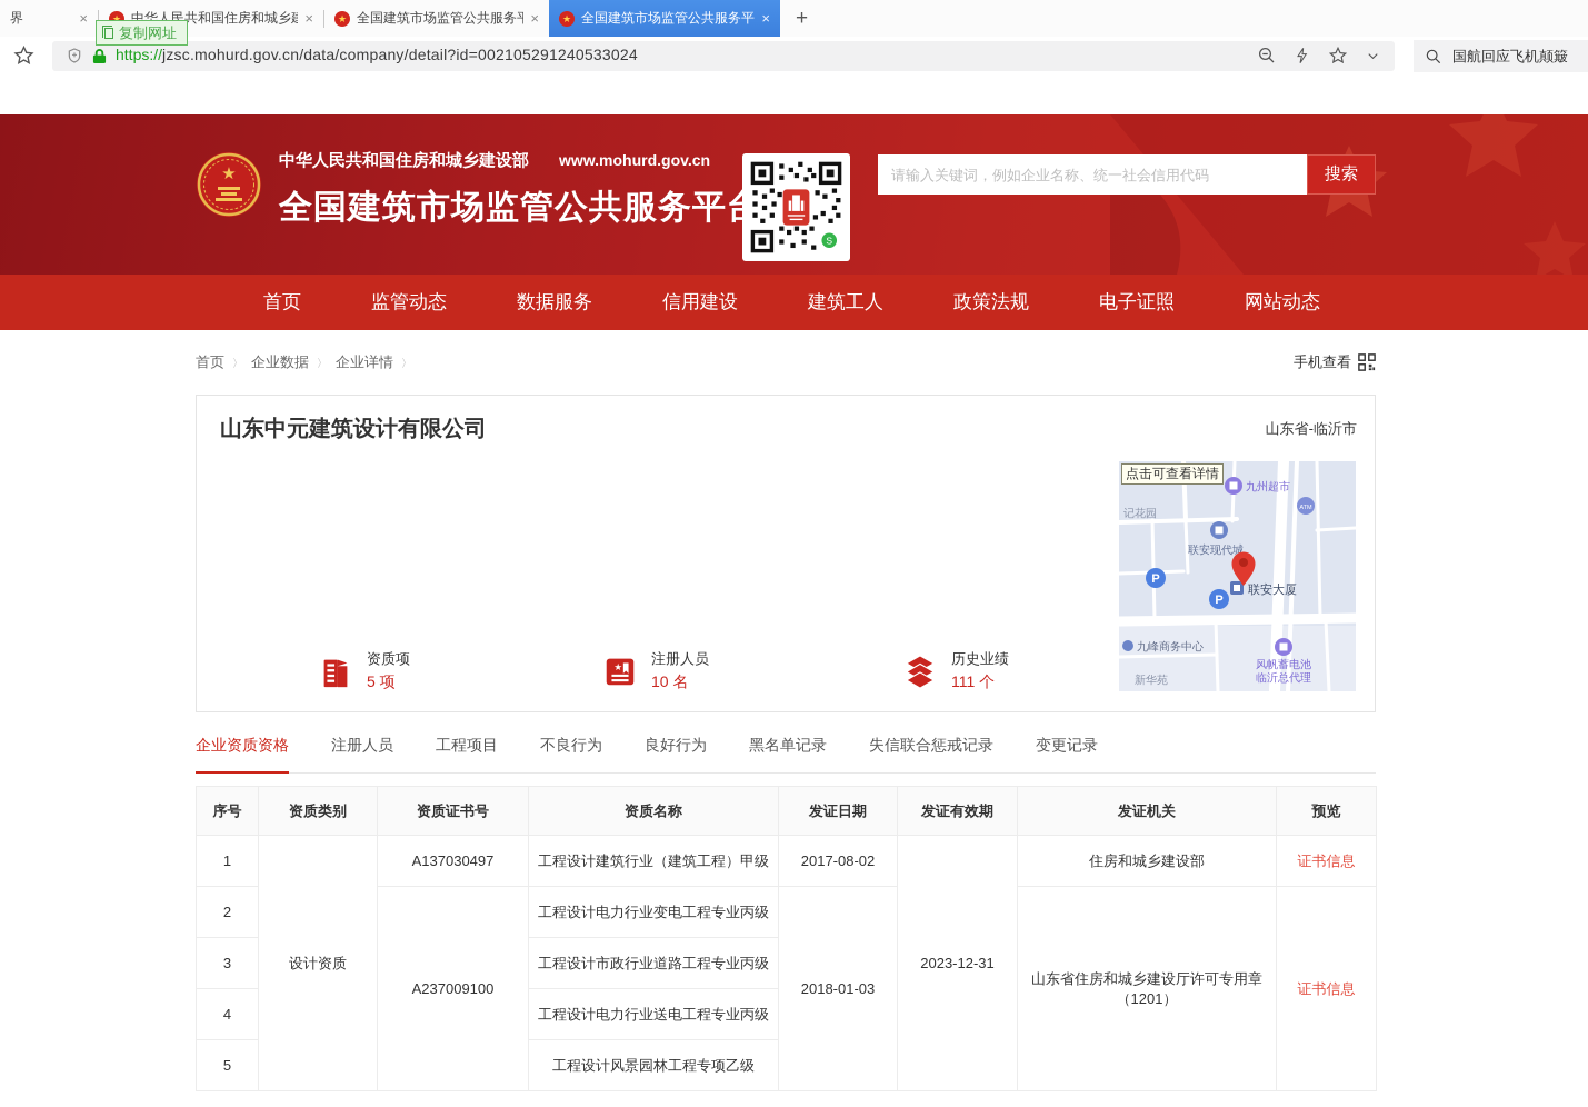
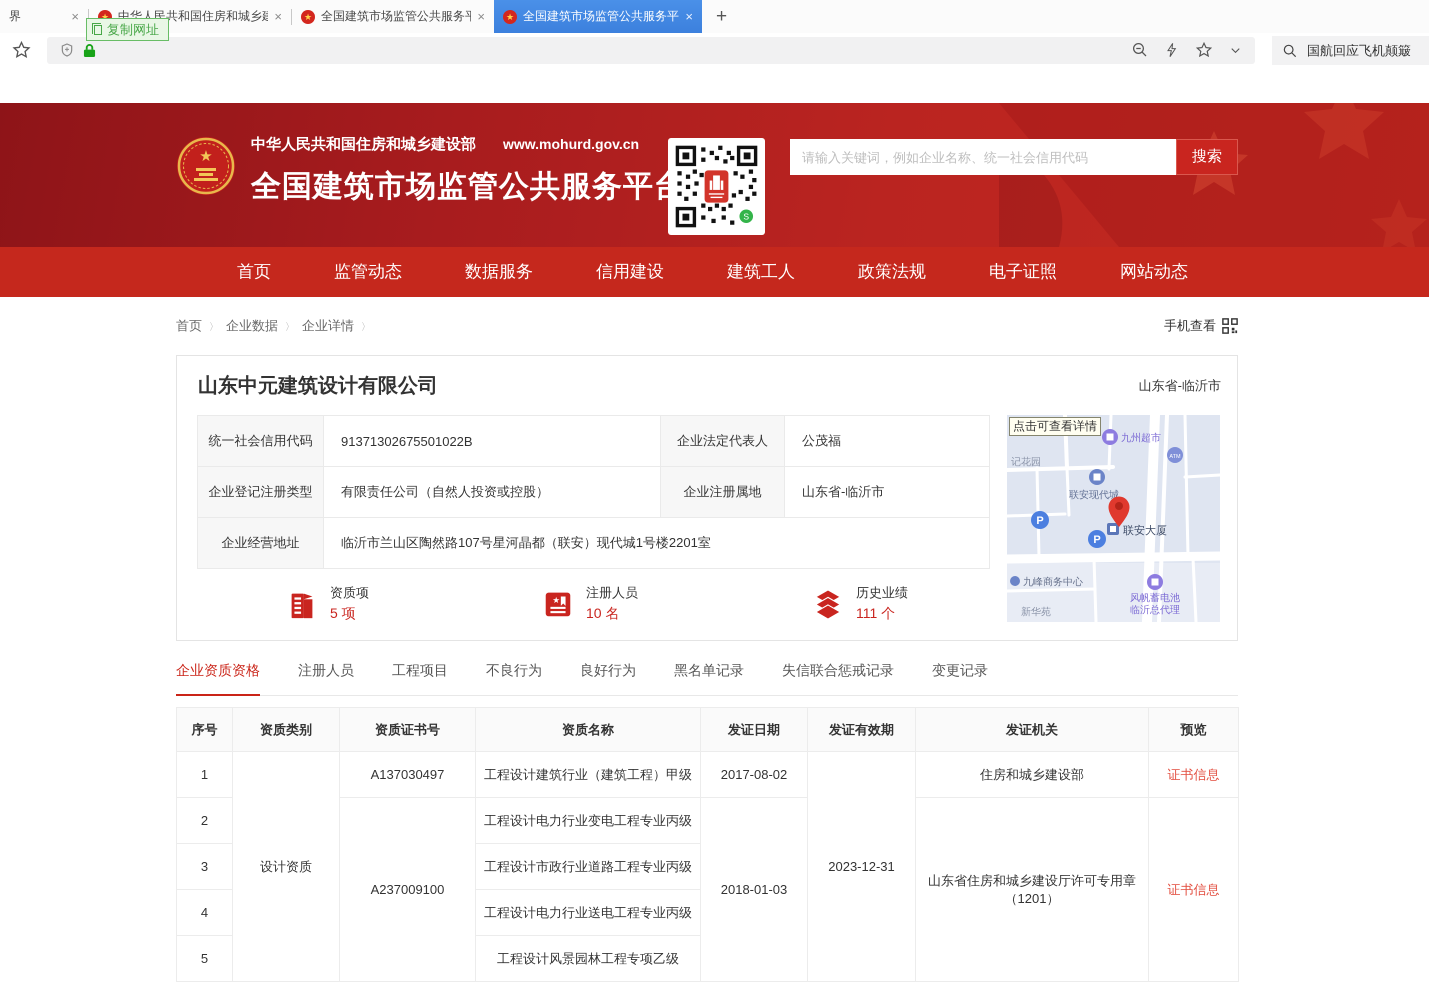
  界
  ×
  ★
  中华人民共和国住房和城乡建
  ×
  ★
  全国建筑市场监管公共服务平
  ×
  ★
  全国建筑市场监管公共服务平
  ×
  +
  复制网址
- https://jzsc.mohurd.gov.cn/data/company/detail?id=002105291240533024
  国航回应飞机颠簸
  ★
  中华人民共和国住房和城乡建设部
  www.mohurd.gov.cn
  全国建筑市场监管公共服务平
  S
  请输入关键词，例如企业名称、统一社会信用代码
  搜索
  首页
  监管动态
  数据服务
  信用建设
  建筑工人
  政策法规
  电子证照
  网站动态
  首页
  企业数据
  企业详情
  手机查看
  山东中元建筑设计有限公司
  山东省-临沂市
+ 统一社会信用代码	91371302675501022B	企业法定代表人	公茂福
+ 企业登记注册类型	有限责任公司（自然人投资或控股）	企业注册属地	山东省-临沂市
+ 企业经营地址	临沂市兰山区陶然路107号星河晶都（联安）现代城1号楼2201室
  资质项
  5 项
  ★
  注册人员
  10 名
  历史业绩
  111 个
  点击可查看详情
  九州超市
  记花园
  联安现代城
  P
  P
  联安大厦
  九峰商务中心
  新华苑
  风帆蓄电池
  临沂总代理
  企业资质资格
  注册人员
  工程项目
  不良行为
  良好行为
  黑名单记录
  失信联合惩戒记录
  变更记录
  序号	资质类别	资质证书号	资质名称	发证日期	发证有效期	发证机关	预览
  1	设计资质	A137030497	工程设计建筑行业（建筑工程）甲级	2017-08-02	2023-12-31	住房和城乡建设部	证书信息
  2	A237009100	工程设计电力行业变电工程专业丙级	2018-01-03	山东省住房和城乡建设厅许可专用章 （1201）	证书信息
  3	工程设计市政行业道路工程专业丙级
  4	工程设计电力行业送电工程专业丙级
  5	工程设计风景园林工程专项乙级
